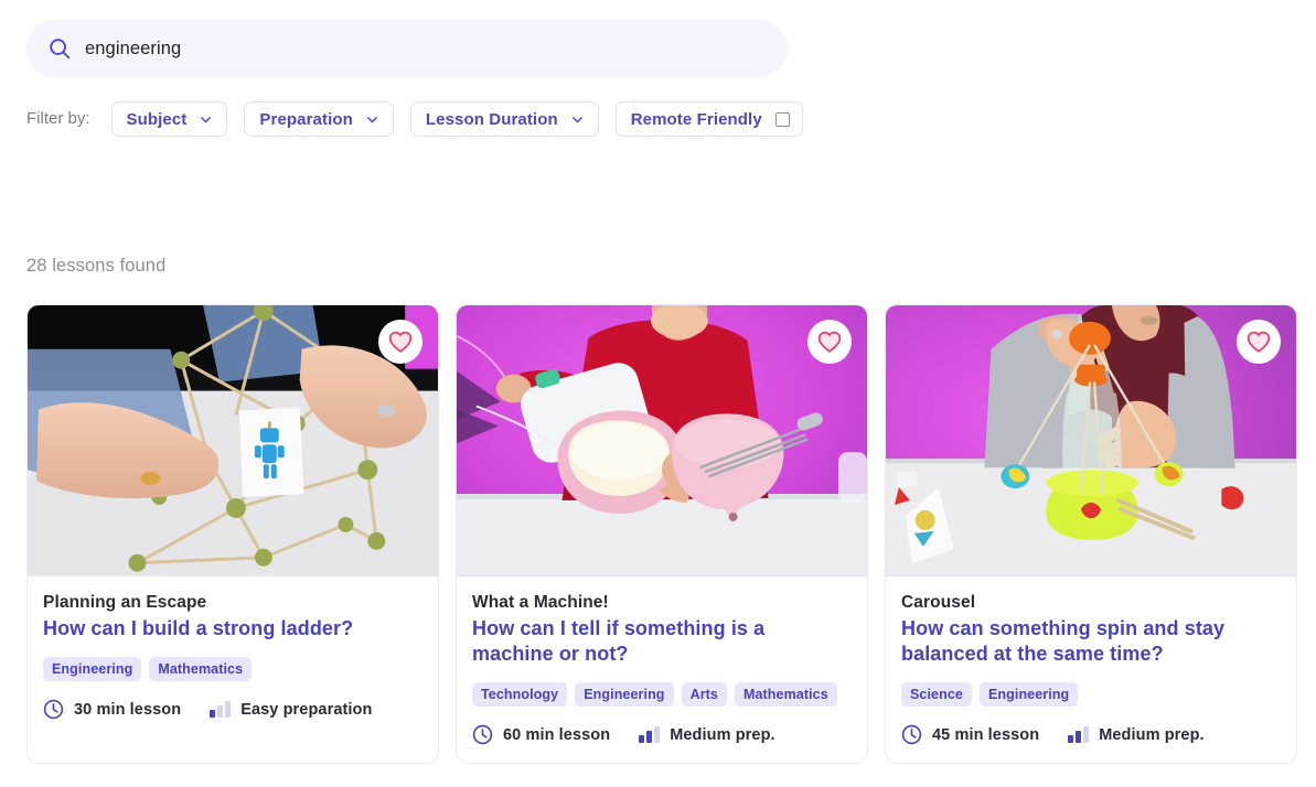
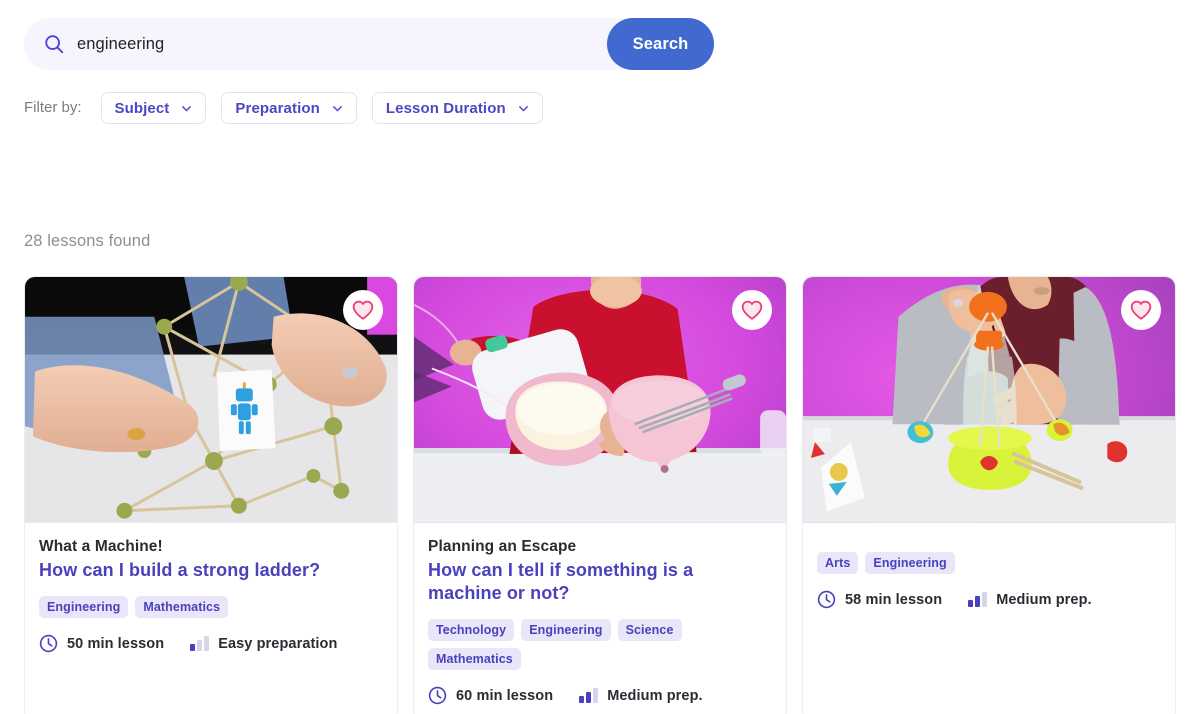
  engineering
+ Search
  Filter by:
  Subject
  Preparation
  Lesson Duration
- Remote Friendly
  28 lessons found
- Planning an Escape
+ What a Machine!
  How can I build a strong ladder?
  Engineering
  Mathematics
- 30 min lesson
+ 50 min lesson
  Easy preparation
- What a Machine!
+ Planning an Escape
  How can I tell if something is a machine or not?
  Technology
  Engineering
- Arts
+ Science
  Mathematics
  60 min lesson
  Medium prep.
- Carousel
- How can something spin and stay balanced at the same time?
- Science
+ Arts
  Engineering
- 45 min lesson
+ 58 min lesson
  Medium prep.
